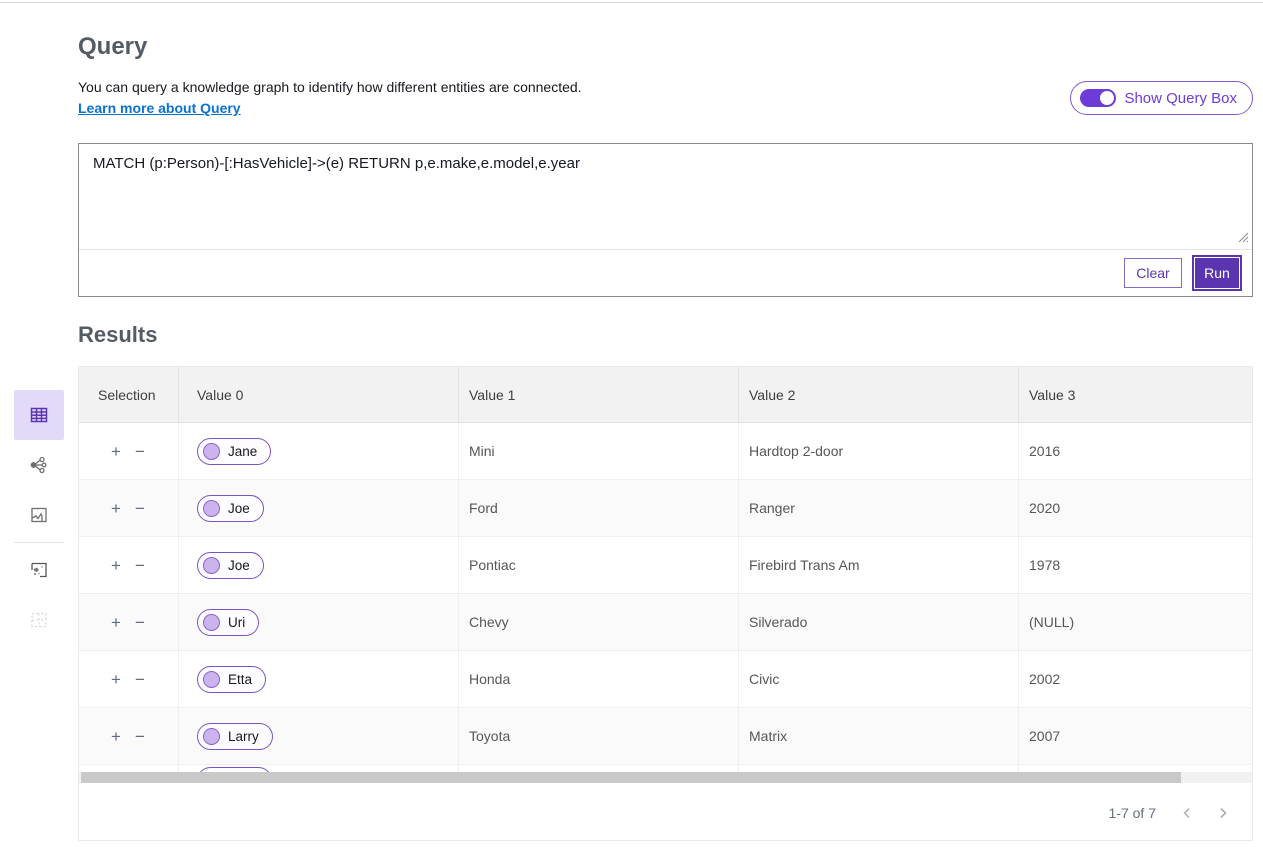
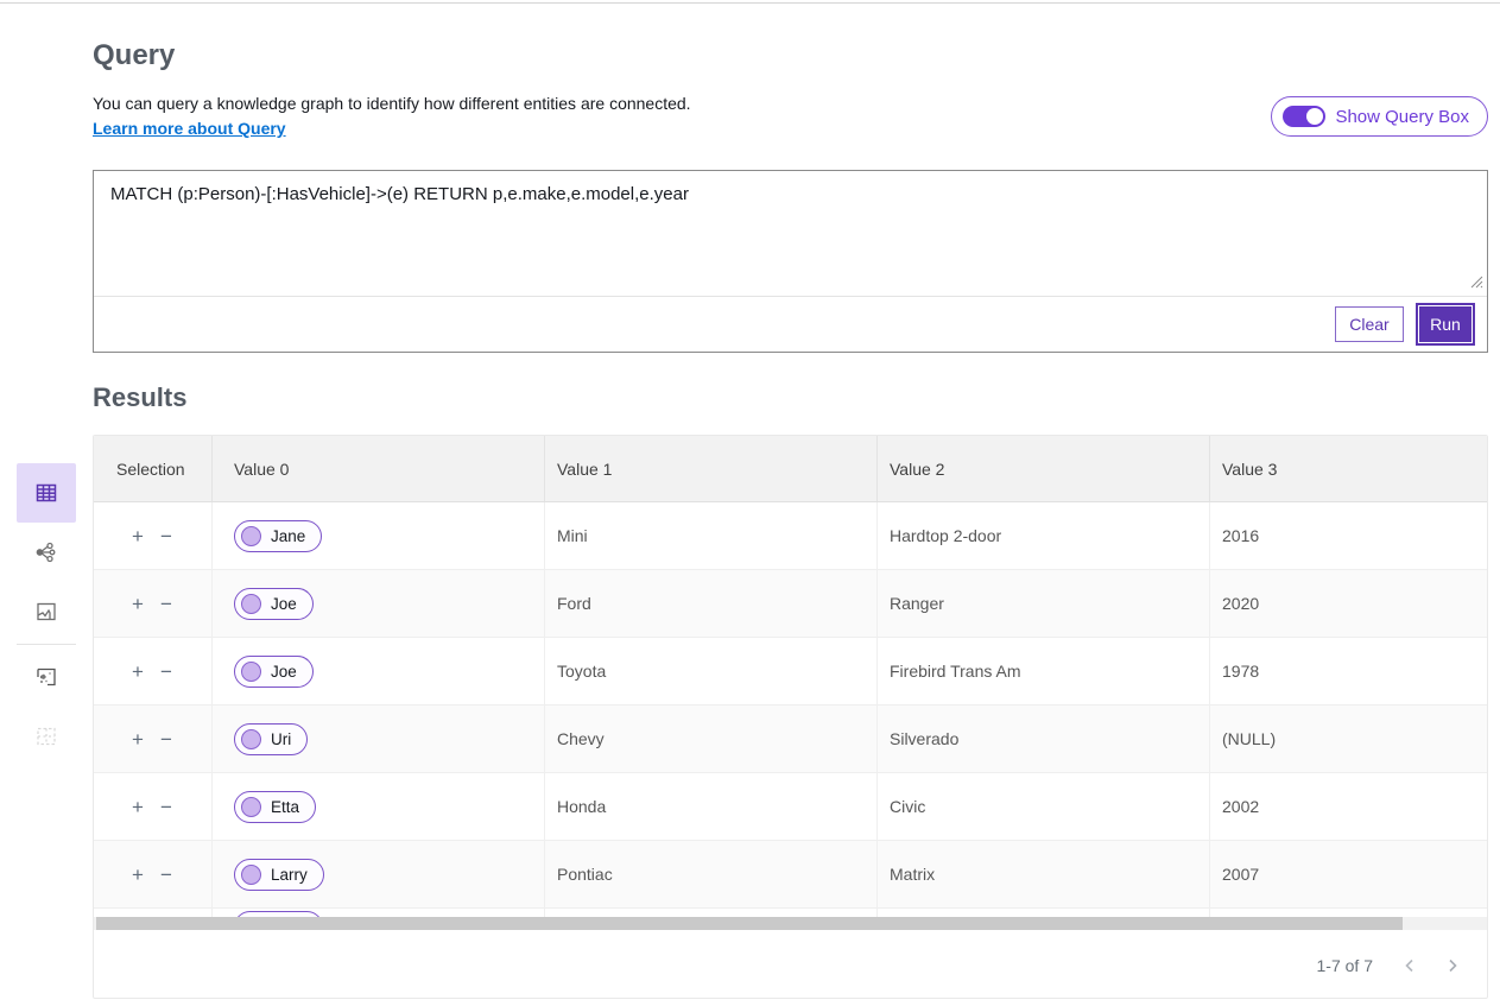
  Query
  You can query a knowledge graph to identify how different entities are connected.
  Learn more about Query
  Show Query Box
  MATCH (p:Person)-[:HasVehicle]->(e) RETURN p,e.make,e.model,e.year
  Clear
  Run
  Results
  Selection
  Value 0
  Value 1
  Value 2
  Value 3
  +
  −
  Jane
  Mini
  Hardtop 2-door
  2016
  +
  −
  Joe
  Ford
  Ranger
  2020
  +
  −
  Joe
- Pontiac
+ Toyota
  Firebird Trans Am
  1978
  +
  −
  Uri
  Chevy
  Silverado
  (NULL)
  +
  −
  Etta
  Honda
  Civic
  2002
  +
  −
  Larry
- Toyota
+ Pontiac
  Matrix
  2007
  1-7 of 7
